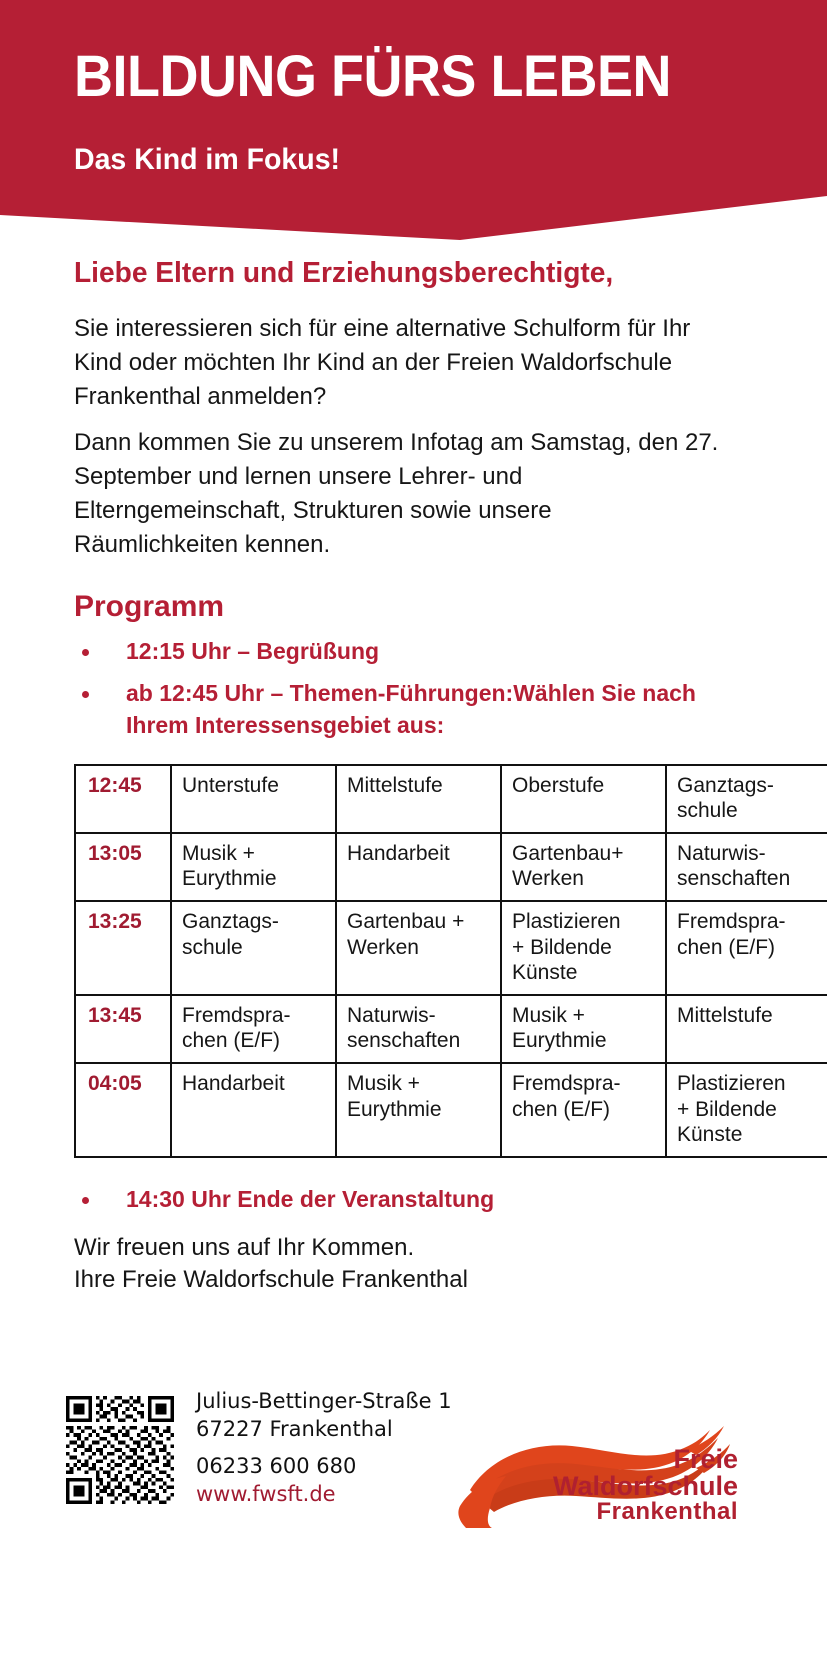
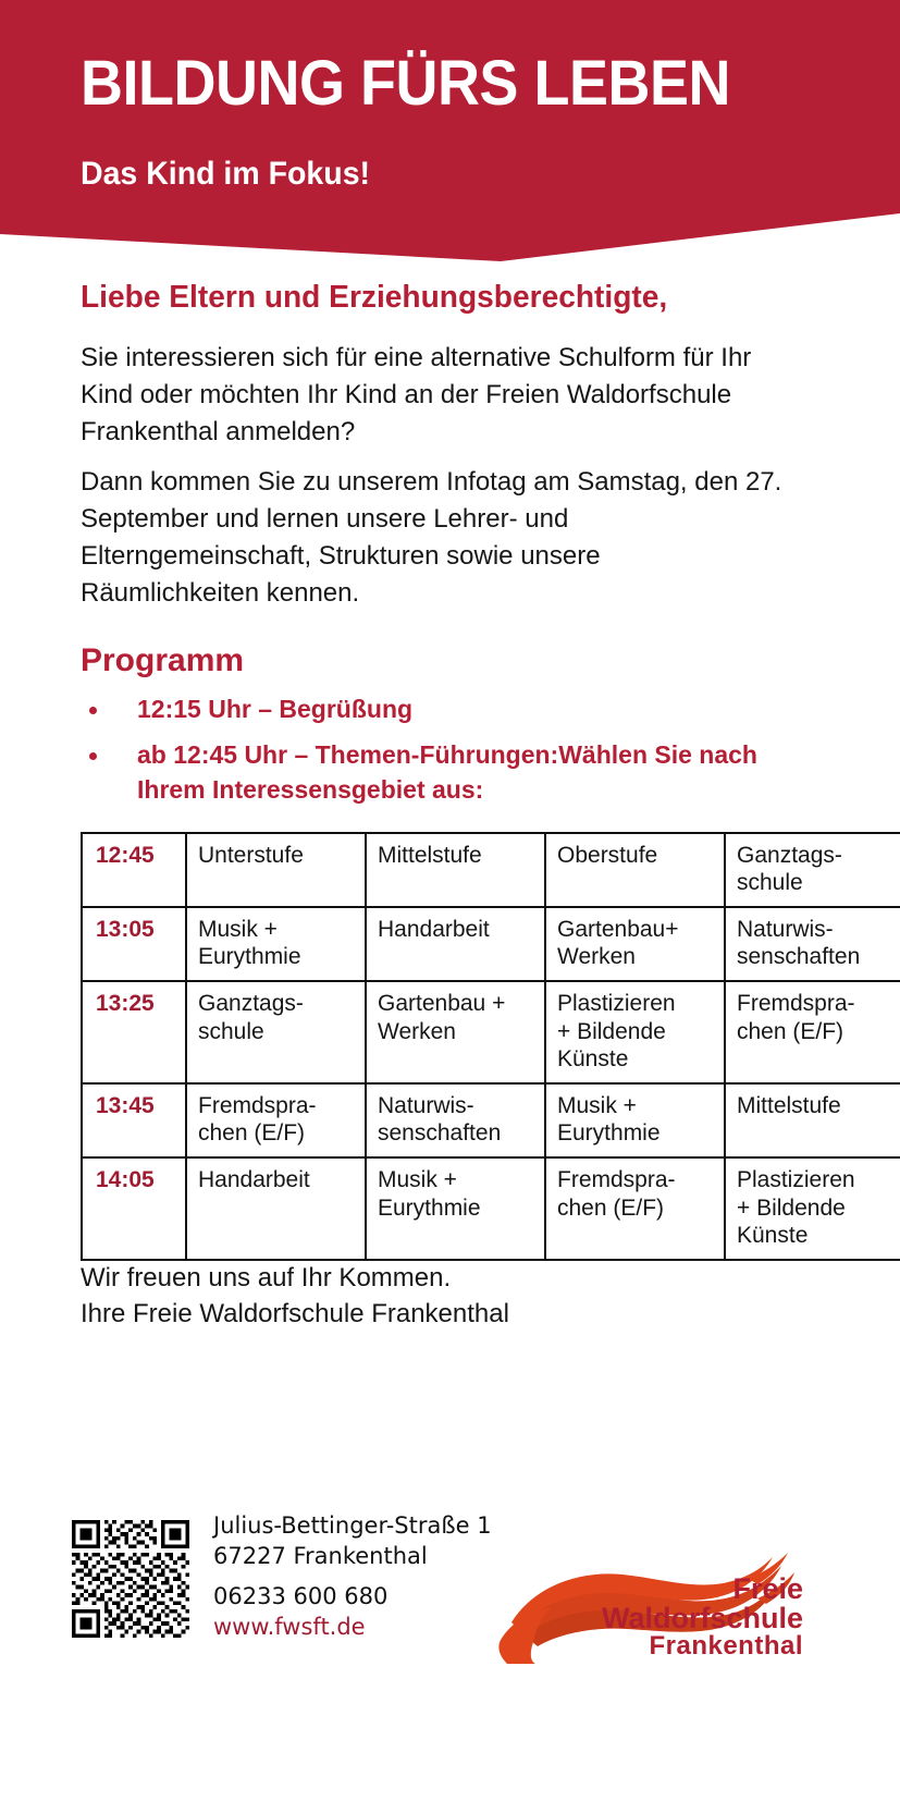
  BILDUNG FÜRS LEBEN
  Das Kind im Fokus!
  Liebe Eltern und Erziehungsberechtigte,
  Sie interessieren sich für eine alternative Schulform für Ihr Kind oder möchten Ihr Kind an der Freien Waldorfschule Frankenthal anmelden?
  Dann kommen Sie zu unserem Infotag am Samstag, den 27. September und lernen unsere Lehrer- und Elterngemeinschaft, Strukturen sowie unsere Räumlichkeiten kennen.
  Programm
  12:15 Uhr – Begrüßung
  ab 12:45 Uhr – Themen-Führungen:Wählen Sie nach Ihrem Interessensgebiet aus:
  12:45	Unterstufe	Mittelstufe	Oberstufe	Ganztags- schule
  13:05	Musik + Eurythmie	Handarbeit	Gartenbau+ Werken	Naturwis- senschaften
  13:25	Ganztags- schule	Gartenbau + Werken	Plastizieren + Bildende Künste	Fremdspra- chen (E/F)
  13:45	Fremdspra- chen (E/F)	Naturwis- senschaften	Musik + Eurythmie	Mittelstufe
- 04:05	Handarbeit	Musik + Eurythmie	Fremdspra- chen (E/F)	Plastizieren + Bildende Künste
+ 14:05	Handarbeit	Musik + Eurythmie	Fremdspra- chen (E/F)	Plastizieren + Bildende Künste
- 14:30 Uhr Ende der Veranstaltung
  Wir freuen uns auf Ihr Kommen.
  Ihre Freie Waldorfschule Frankenthal
  Julius-Bettinger-Straße 1
  67227 Frankenthal
  06233 600 680
  www.fwsft.de
  Freie
  Waldorfschule
  Frankenthal
